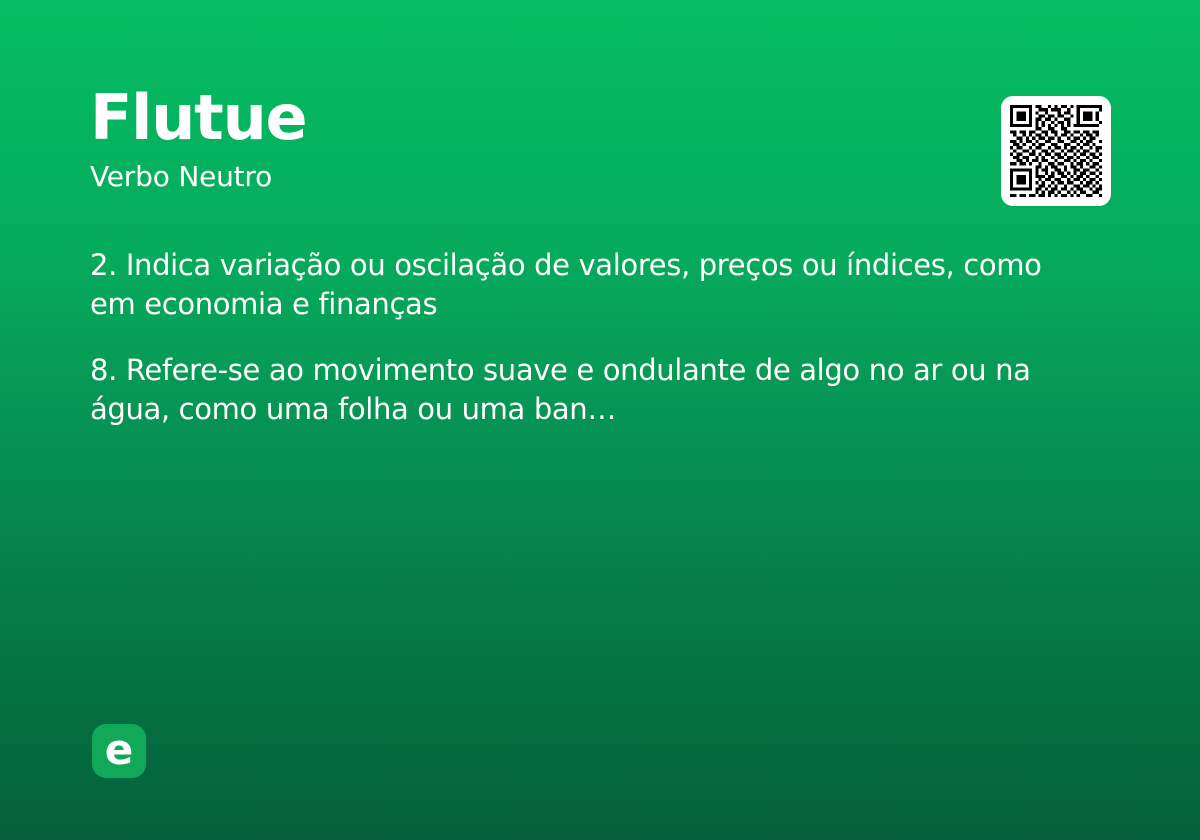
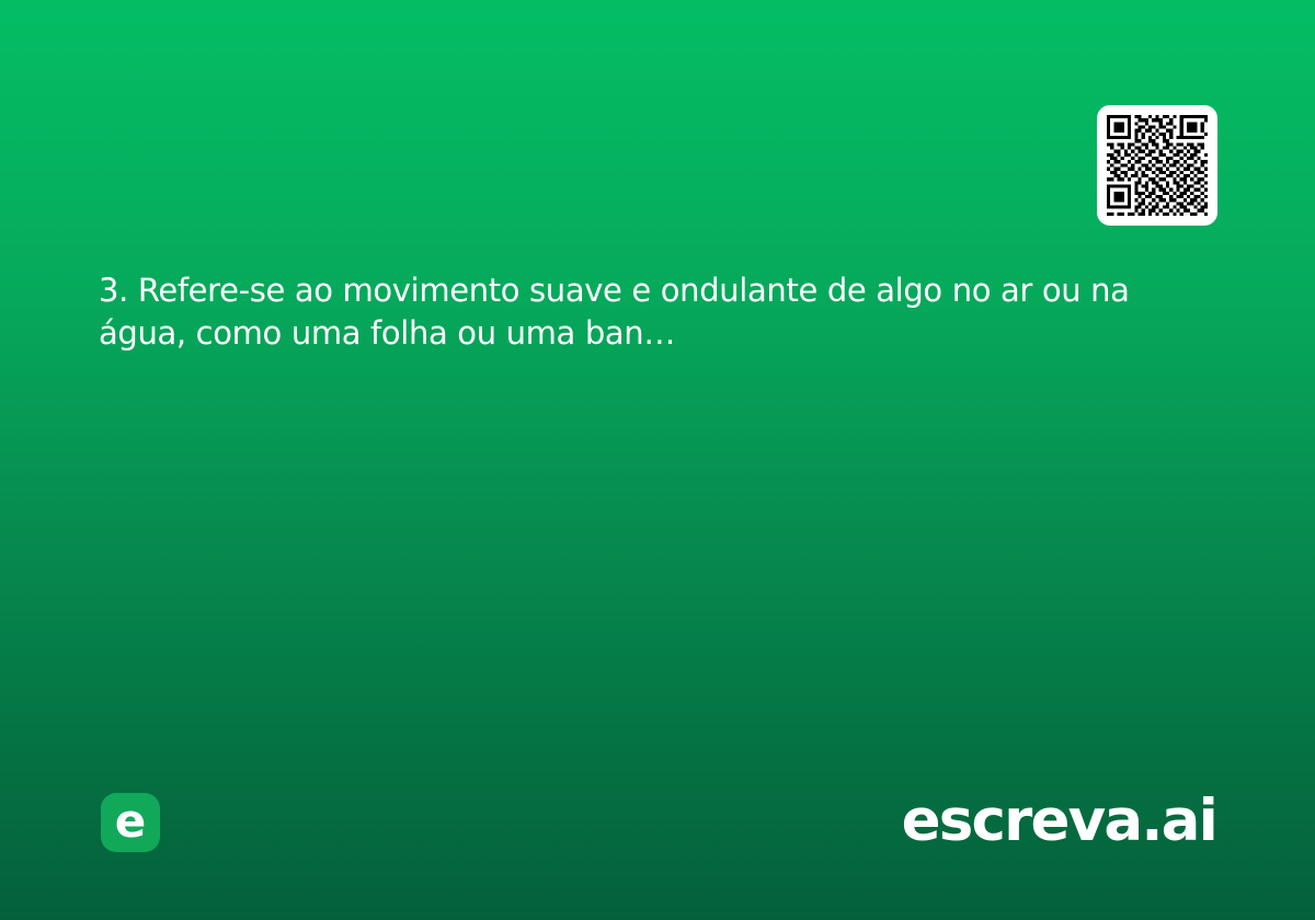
- Flutue
- Verbo Neutro
- 2. Indica variação ou oscilação de valores, preços ou índices, como em economia e finanças
- 8. Refere-se ao movimento suave e ondulante de algo no ar ou na água, como uma folha ou uma ban…
+ 3. Refere-se ao movimento suave e ondulante de algo no ar ou na água, como uma folha ou uma ban…
  e
+ escreva.ai
